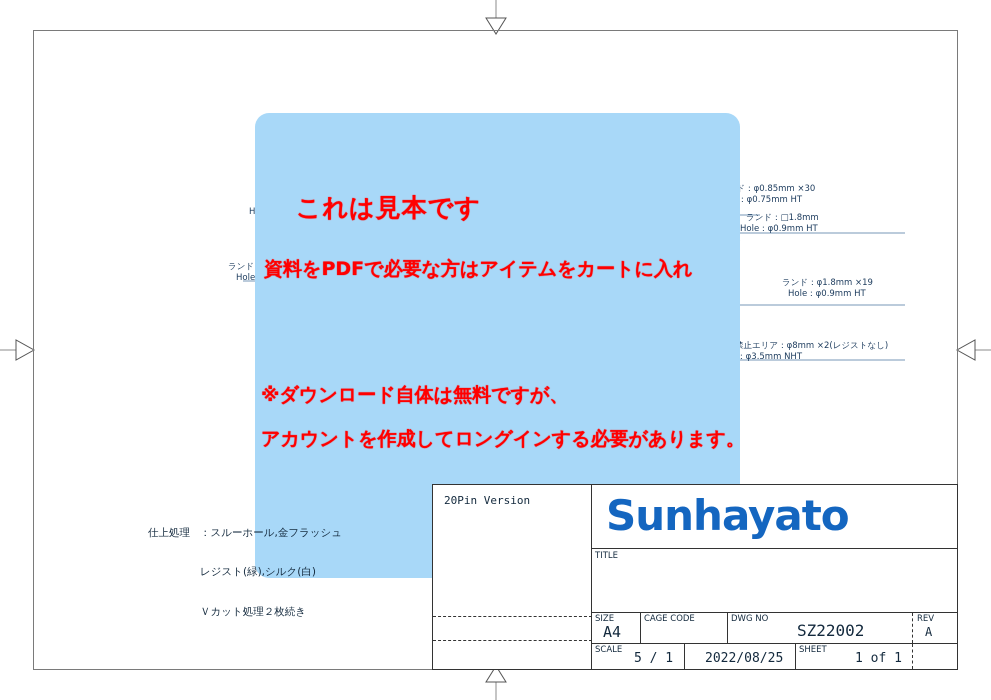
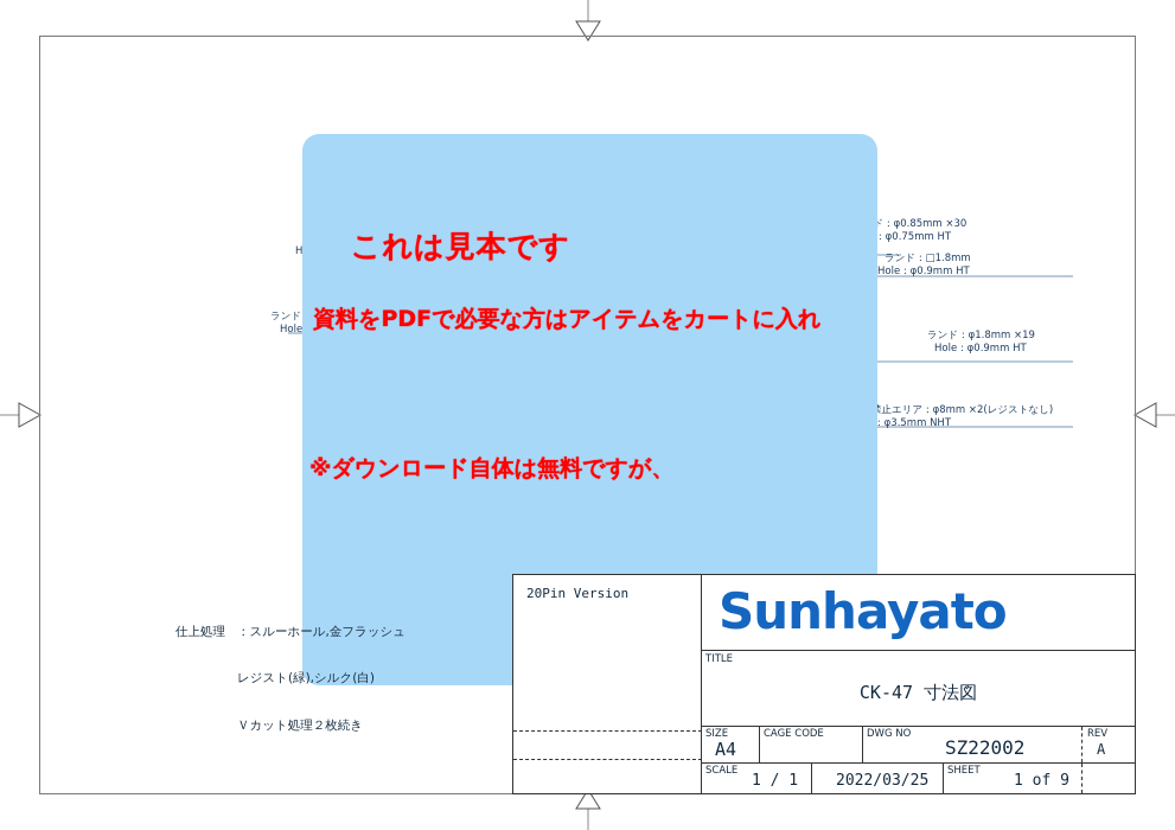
  ド：φ0.85mm ×30
  ：φ0.75mm HT
  ランド：□1.8mm
  Hole：φ0.9mm HT
  ランド：φ1.8mm ×19
  Hole：φ0.9mm HT
  止エリア：φ8mm ×2(レジストなし)
  ：φ3.5mm NHT
  これは見本です
  資料をPDFで必要な方はアイテムをカートに入れ
  ※ダウンロード自体は無料ですが、
- アカウントを作成してロングインする必要があります。
  仕上処理 ：スルーホール,金フラッシュ
  レジスト(緑),シルク(白)
  Ｖカット処理２枚続き
  20Pin Version
  Sunhayato
  TITLE
+ CK-47 寸法図
  SIZE
  A4
  CAGE CODE
  DWG NO
  SZ22002
  REV
  A
  SCALE
- 5 / 1
+ 1 / 1
- 2022/08/25
+ 2022/03/25
  SHEET
- 1 of 1
+ 1 of 9
